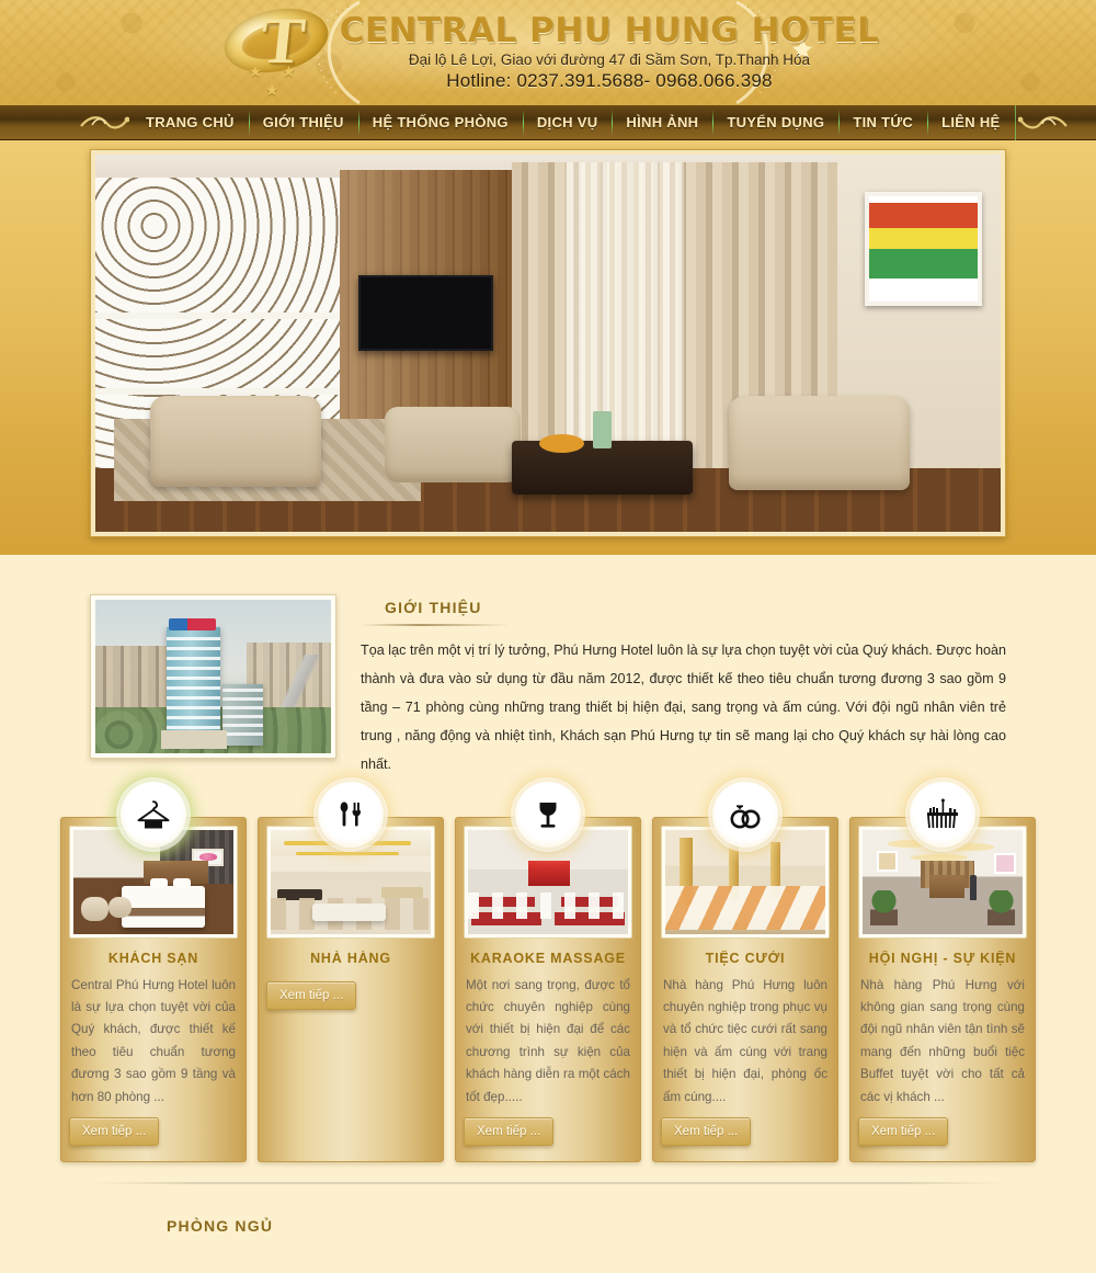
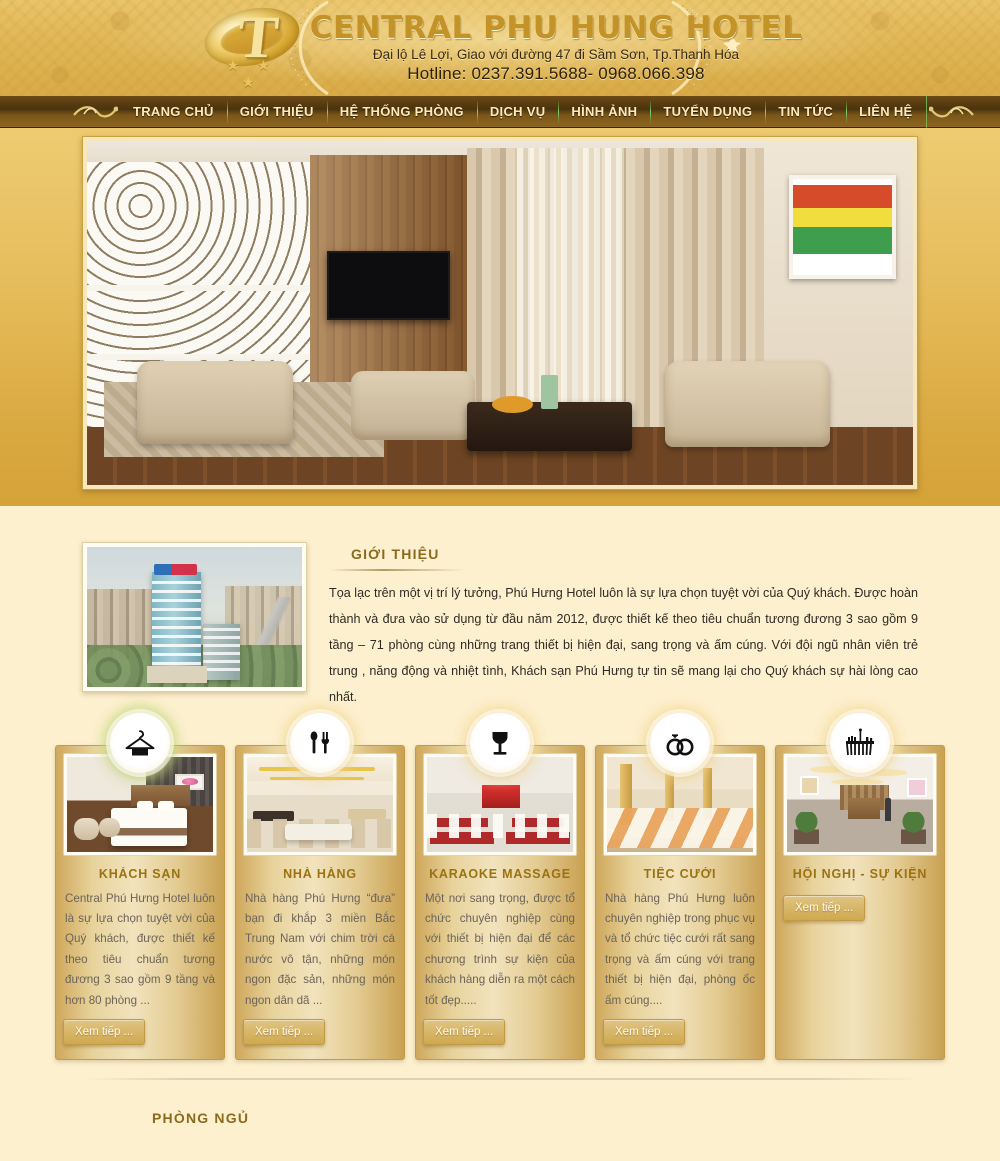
  ★ ★ ★
  CENTRAL PHU HUNG HOTEL
  Đại lộ Lê Lợi, Giao với đường 47 đi Sầm Sơn, Tp.Thanh Hóa
  Hotline: 0237.391.5688- 0968.066.398
  TRANG CHỦ
  GIỚI THIỆU
  HỆ THỐNG PHÒNG
  DỊCH VỤ
  HÌNH ẢNH
  TUYỂN DỤNG
  TIN TỨC
  LIÊN HỆ
  GIỚI THIỆU
  Tọa lạc trên một vị trí lý tưởng, Phú Hưng Hotel luôn là sự lựa chọn tuyệt vời của Quý khách. Được hoàn thành và đưa vào sử dụng từ đầu năm 2012, được thiết kế theo tiêu chuẩn tương đương 3 sao gồm 9 tầng – 71 phòng cùng những trang thiết bị hiện đại, sang trọng và ấm cúng. Với đội ngũ nhân viên trẻ trung , năng động và nhiệt tình, Khách sạn Phú Hưng tự tin sẽ mang lại cho Quý khách sự hài lòng cao nhất.
  KHÁCH SẠN
  Central Phú Hưng Hotel luôn là sự lựa chọn tuyệt vời của Quý khách, được thiết kế theo tiêu chuẩn tương đương 3 sao gồm 9 tầng và hơn 80 phòng ...
  Xem tiếp ...
  NHÀ HÀNG
+ Nhà hàng Phú Hưng “đưa” bạn đi khắp 3 miền Bắc Trung Nam với chim trời cá nước vô tận, những món ngon đặc sản, những món ngon dân dã ...
  Xem tiếp ...
  KARAOKE MASSAGE
  Một nơi sang trọng, được tổ chức chuyên nghiệp cùng với thiết bị hiện đại để các chương trình sự kiện của khách hàng diễn ra một cách tốt đẹp.....
  Xem tiếp ...
  TIỆC CƯỚI
- Nhà hàng Phú Hưng luôn chuyên nghiệp trong phục vụ và tổ chức tiệc cưới rất sang hiện và ấm cúng với trang thiết bị hiện đại, phòng ốc ấm cúng....
+ Nhà hàng Phú Hưng luôn chuyên nghiệp trong phục vụ và tổ chức tiệc cưới rất sang trọng và ấm cúng với trang thiết bị hiện đại, phòng ốc ấm cúng....
  Xem tiếp ...
  HỘI NGHỊ - SỰ KIỆN
- Nhà hàng Phú Hưng với không gian sang trọng cùng đội ngũ nhân viên tận tình sẽ mang đến những buổi tiệc Buffet tuyệt vời cho tất cả các vị khách ...
  Xem tiếp ...
  PHÒNG NGỦ
